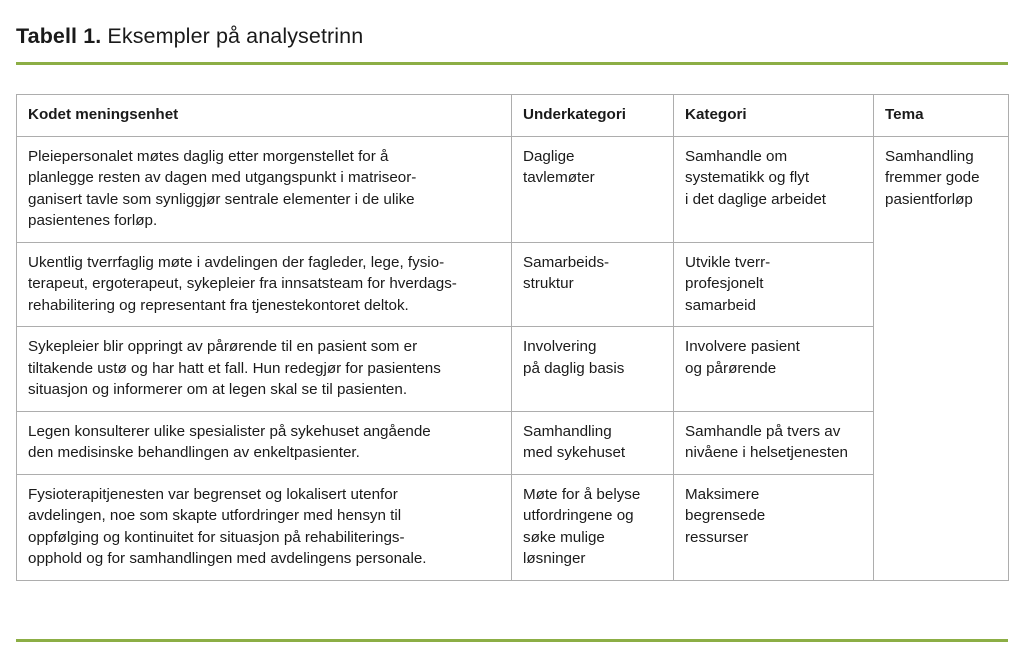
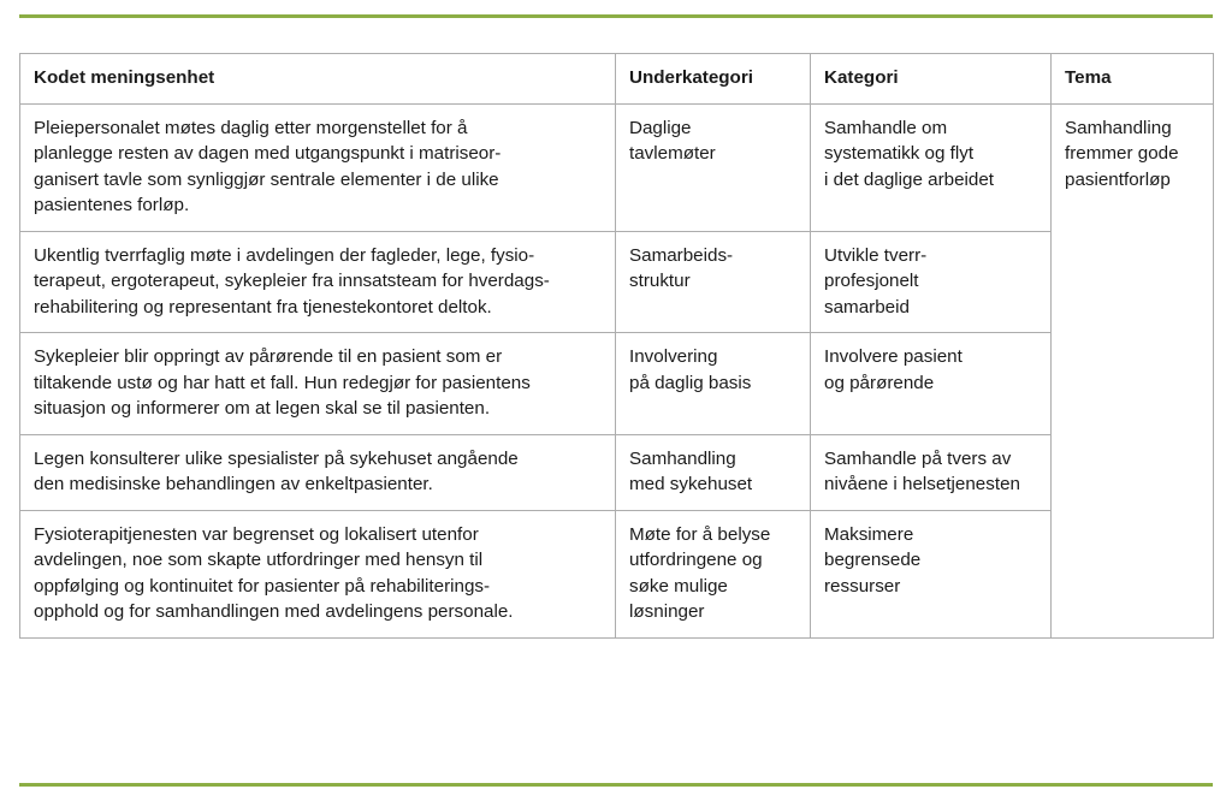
- Tabell 1. Eksempler på analysetrinn
  Kodet meningsenhet	Underkategori	Kategori	Tema
  Pleiepersonalet møtes daglig etter morgenstellet for å planlegge resten av dagen med utgangspunkt i matriseor- ganisert tavle som synliggjør sentrale elementer i de ulike pasientenes forløp.	Daglige tavlemøter	Samhandle om systematikk og flyt i det daglige arbeidet	Samhandling fremmer gode pasientforløp
  Ukentlig tverrfaglig møte i avdelingen der fagleder, lege, fysio- terapeut, ergoterapeut, sykepleier fra innsatsteam for hverdags- rehabilitering og representant fra tjenestekontoret deltok.	Samarbeids- struktur	Utvikle tverr- profesjonelt samarbeid
  Sykepleier blir oppringt av pårørende til en pasient som er tiltakende ustø og har hatt et fall. Hun redegjør for pasientens situasjon og informerer om at legen skal se til pasienten.	Involvering på daglig basis	Involvere pasient og pårørende
  Legen konsulterer ulike spesialister på sykehuset angående den medisinske behandlingen av enkeltpasienter.	Samhandling med sykehuset	Samhandle på tvers av nivåene i helsetjenesten
- Fysioterapitjenesten var begrenset og lokalisert utenfor avdelingen, noe som skapte utfordringer med hensyn til oppfølging og kontinuitet for situasjon på rehabiliterings- opphold og for samhandlingen med avdelingens personale.	Møte for å belyse utfordringene og søke mulige løsninger	Maksimere begrensede ressurser
+ Fysioterapitjenesten var begrenset og lokalisert utenfor avdelingen, noe som skapte utfordringer med hensyn til oppfølging og kontinuitet for pasienter på rehabiliterings- opphold og for samhandlingen med avdelingens personale.	Møte for å belyse utfordringene og søke mulige løsninger	Maksimere begrensede ressurser
